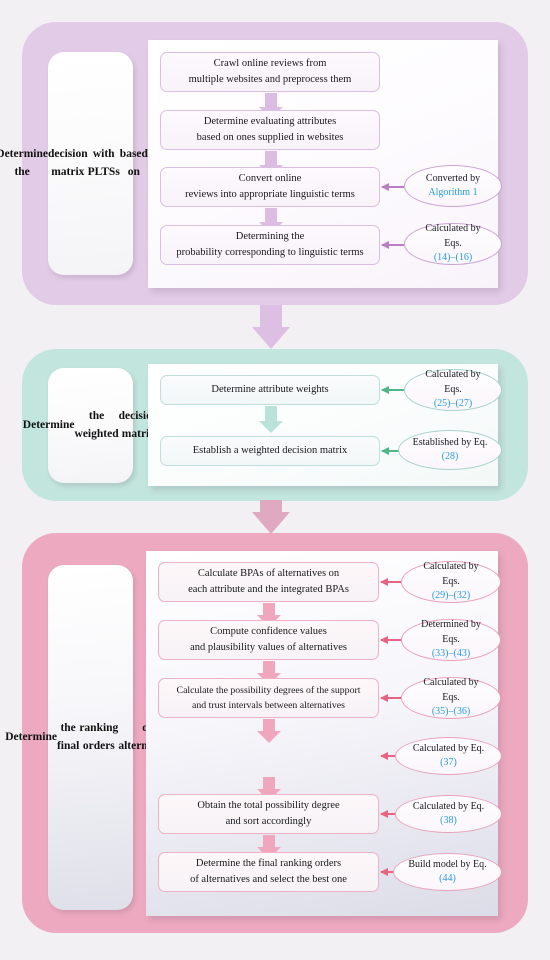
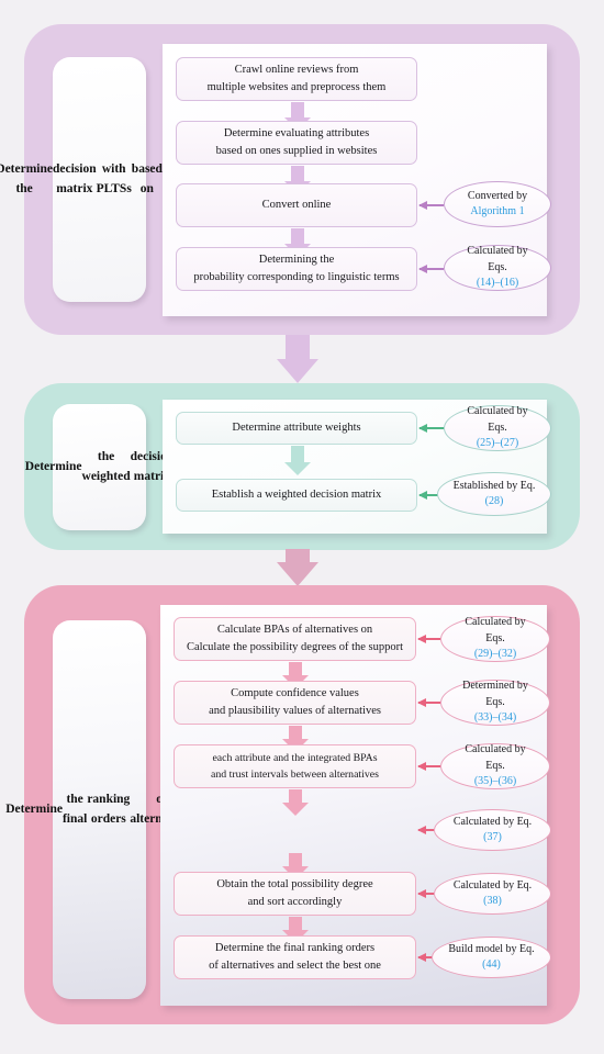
  Determine the
  decision matrix
  with PLTSs
  based on
  Crawl online reviews from
  multiple websites and preprocess them
  Determine evaluating attributes
  based on ones supplied in websites
  Convert online
- reviews into appropriate linguistic terms
  Converted by
  Algorithm 1
  Determining the
  probability corresponding to linguistic terms
  Calculated by
  Eqs.
  (14)–(16)
  Determine
  the weighted
  decisi matr
  Determine attribute weights
  Calculated by
  Eqs.
  (25)–(27)
  Establish a weighted decision matrix
  Established by Eq.
  (28)
  Determine
  the final
  ranking orders
  Calculate BPAs of alternatives on
- each attribute and the integrated BPAs
+ Calculate the possibility degrees of the support
  Calculated by
  Eqs.
  (29)–(32)
  Compute confidence values
  and plausibility values of alternatives
  Determined by
  Eqs.
- (33)–(43)
+ (33)–(34)
- Calculate the possibility degrees of the support
+ each attribute and the integrated BPAs
  and trust intervals between alternatives
  Calculated by
  Eqs.
  (35)–(36)
  Calculated by Eq.
  (37)
  Obtain the total possibility degree
  and sort accordingly
  Calculated by Eq.
  (38)
  Determine the final ranking orders
  of alternatives and select the best one
  Build model by Eq.
  (44)
